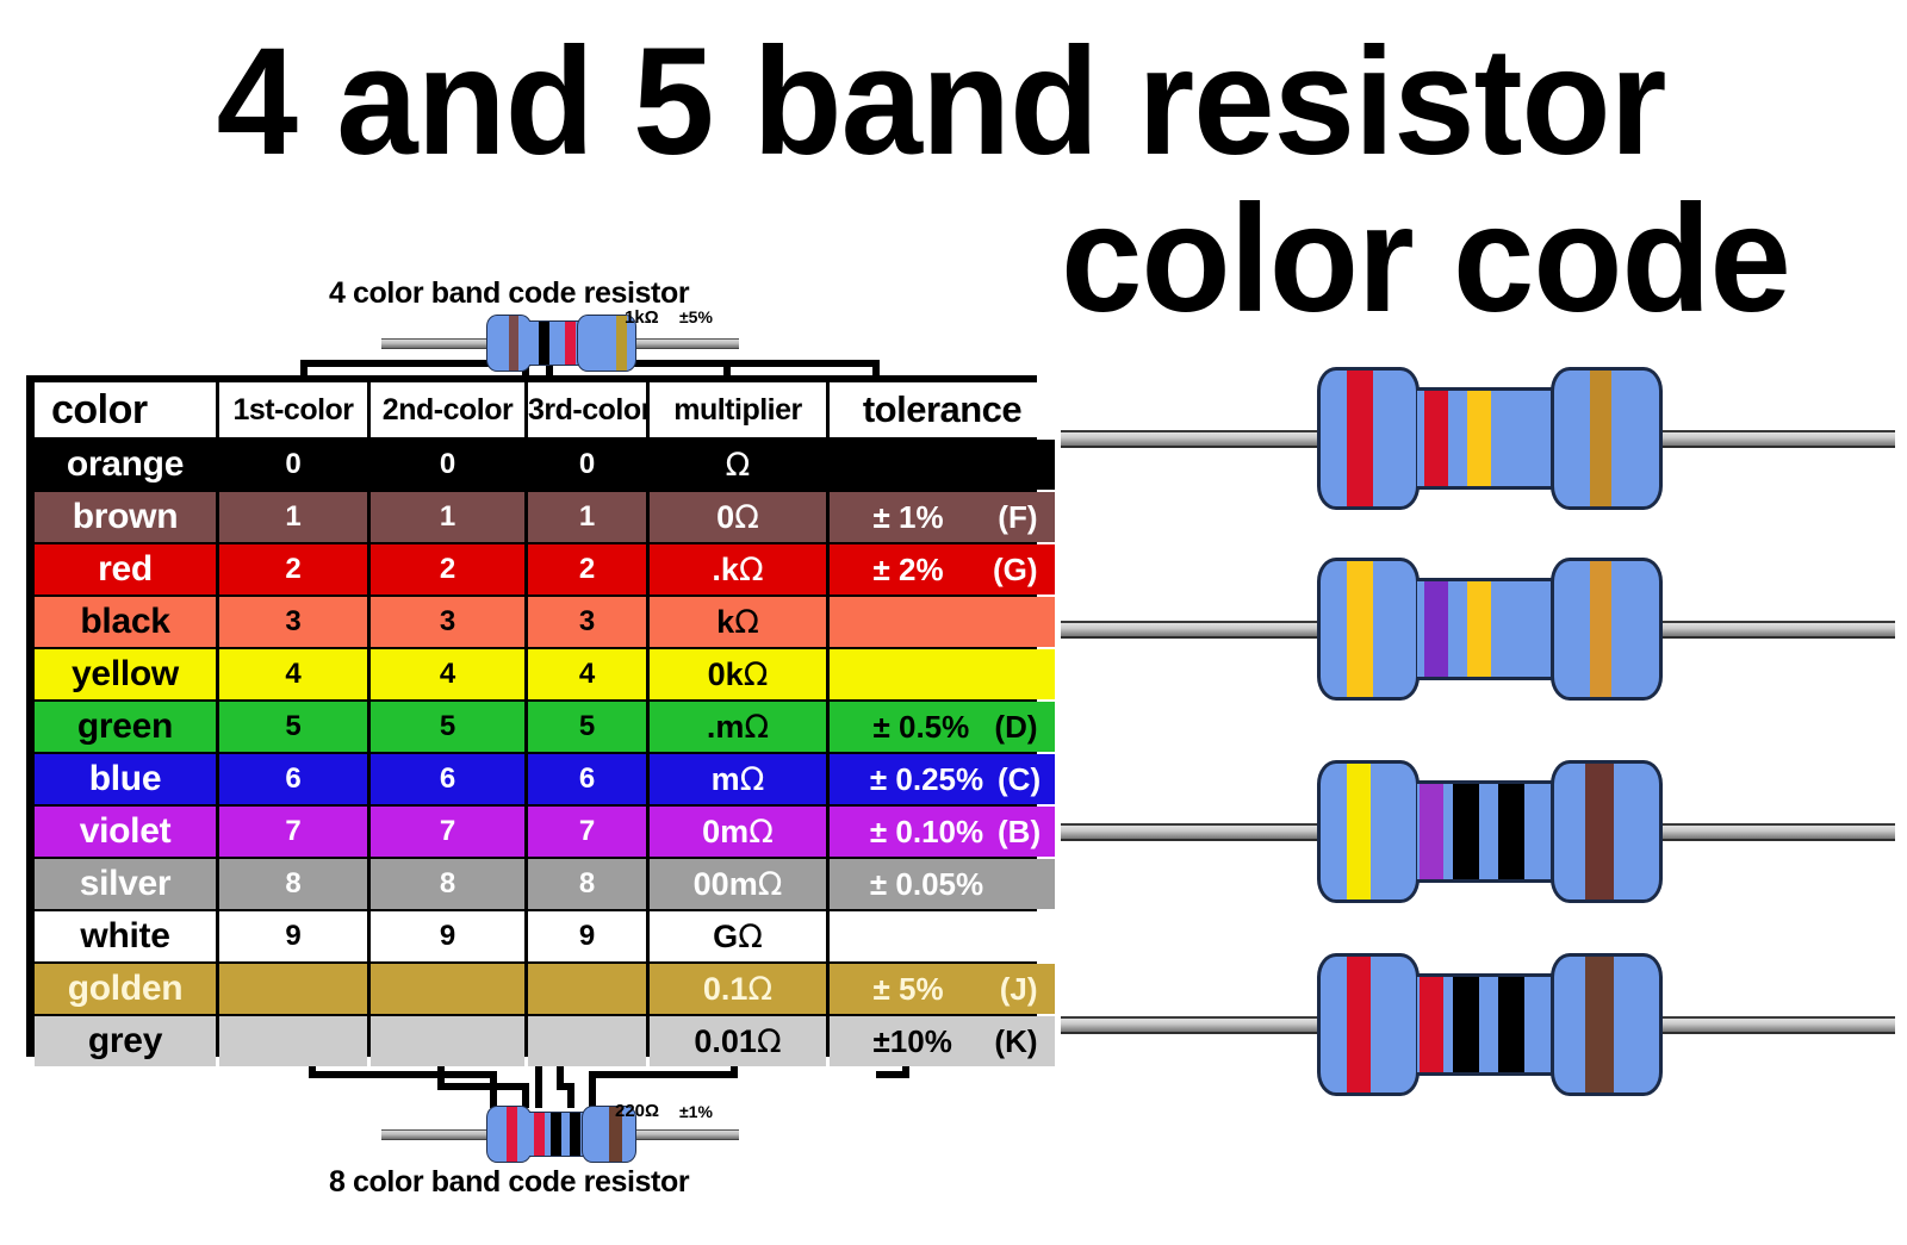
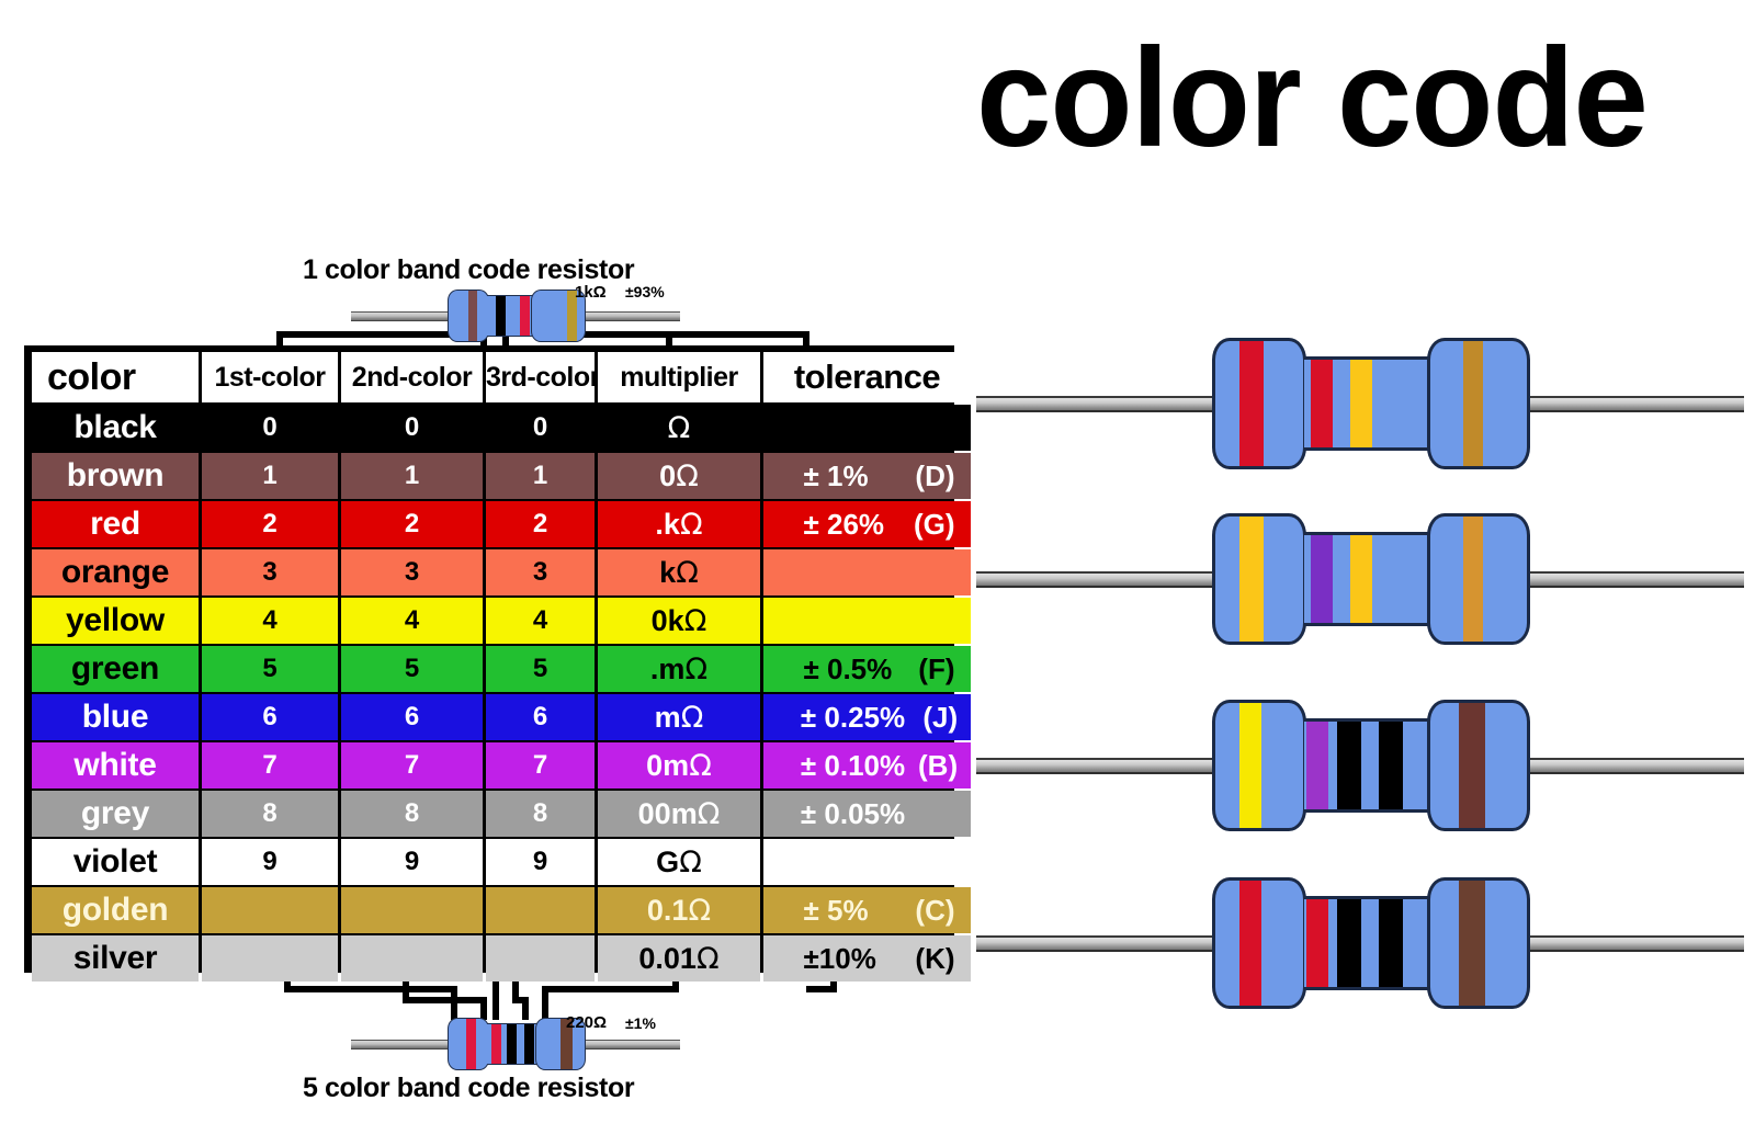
- 4 and 5 band resistor
  color code
- 4 color band code resistor
+ 1 color band code resistor
  1kΩ
- ±5%
+ ±93%
  color	1st-color	2nd-color	3rd-colo	multiplier	tolerance
- orange	0	0	0	Ω
+ black	0	0	0	Ω
- brown	1	1	1	0Ω	± 1% (F)
+ brown	1	1	1	0Ω	± 1% (D)
- red	2	2	2	.kΩ	± 2% (G)
+ red	2	2	2	.kΩ	± 26% (G)
- black	3	3	3	kΩ
+ orange	3	3	3	kΩ
  yellow	4	4	4	0kΩ
- green	5	5	5	.mΩ	± 0.5% (D)
+ green	5	5	5	.mΩ	± 0.5% (F)
- blue	6	6	6	mΩ	± 0.25% (C)
+ blue	6	6	6	mΩ	± 0.25% (J)
- violet	7	7	7	0mΩ	± 0.10% (B)
+ white	7	7	7	0mΩ	± 0.10% (B)
- silver	8	8	8	00mΩ	± 0.05%
+ grey	8	8	8	00mΩ	± 0.05%
- white	9	9	9	GΩ
+ violet	9	9	9	GΩ
- golden				0.1Ω	± 5% (J)
+ golden				0.1Ω	± 5% (C)
- grey				0.01Ω	±10% (K)
+ silver				0.01Ω	±10% (K)
  220Ω
  ±1%
- 8 color band code resistor
+ 5 color band code resistor
